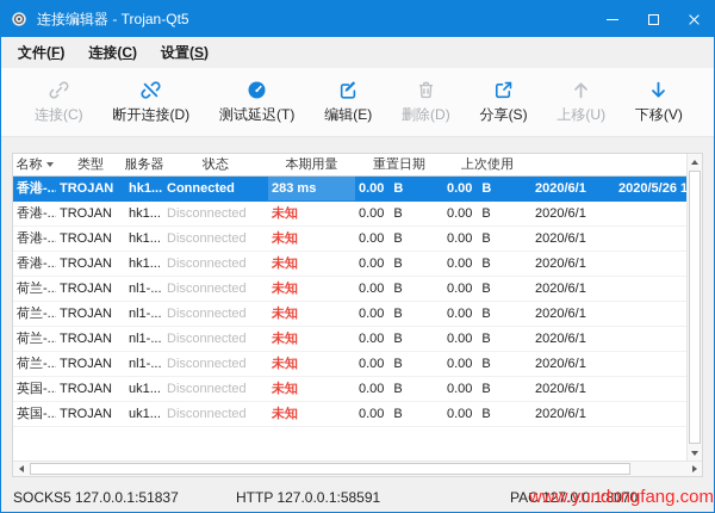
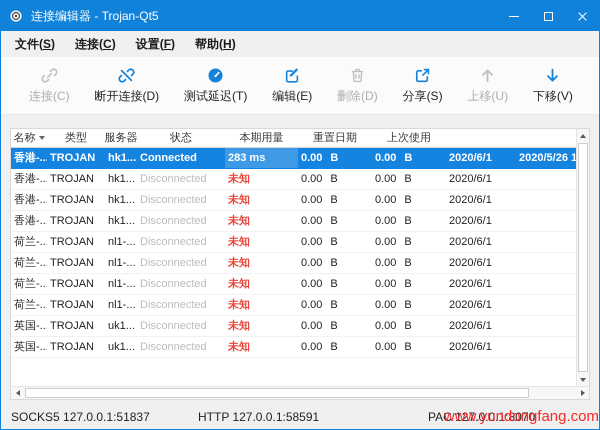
  连接编辑器 - Trojan-Qt5
- 文件(F)
+ 文件(S)
  连接(C)
- 设置(S)
+ 设置(F)
+ 帮助(H)
  连接(C)
  断开连接(D)
  测试延迟(T)
  编辑(E)
  删除(D)
  分享(S)
  上移(U)
  下移(V)
  名称
  类型
  服务器
  状态
  本期用量
  重置日期
  上次使用
  香港-..
  TROJAN
  hk1...
  Connected
  283 ms
  0.00
  B
  0.00
  B
  2020/6/1
  2020/5/26 1
  香港-..
  TROJAN
  hk1...
  Disconnected
  未知
  0.00
  B
  0.00
  B
  2020/6/1
  香港-..
  TROJAN
  hk1...
  Disconnected
  未知
  0.00
  B
  0.00
  B
  2020/6/1
  香港-..
  TROJAN
  hk1...
  Disconnected
  未知
  0.00
  B
  0.00
  B
  2020/6/1
  荷兰-..
  TROJAN
  nl1-...
  Disconnected
  未知
  0.00
  B
  0.00
  B
  2020/6/1
  荷兰-..
  TROJAN
  nl1-...
  Disconnected
  未知
  0.00
  B
  0.00
  B
  2020/6/1
  荷兰-..
  TROJAN
  nl1-...
  Disconnected
  未知
  0.00
  B
  0.00
  B
  2020/6/1
  荷兰-..
  TROJAN
  nl1-...
  Disconnected
  未知
  0.00
  B
  0.00
  B
  2020/6/1
  英国-..
  TROJAN
  uk1...
  Disconnected
  未知
  0.00
  B
  0.00
  B
  2020/6/1
  英国-..
  TROJAN
  uk1...
  Disconnected
  未知
  0.00
  B
  0.00
  B
  2020/6/1
  SOCKS5 127.0.0.1:51837
  HTTP 127.0.0.1:58591
  PAC 127.0.0.1:8070
  www.yundongfang.com
